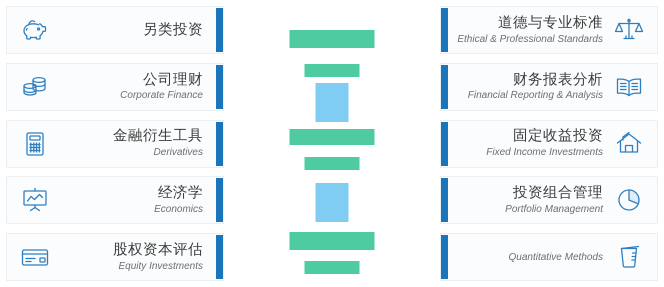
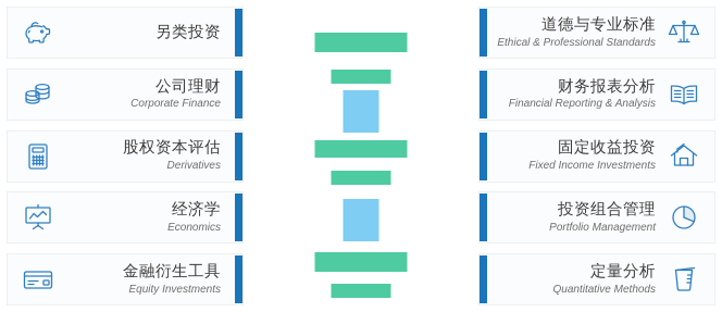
  另类投资
  公司理财
  Corporate Finance
- 金融衍生工具
+ 股权资本评估
  Derivatives
  经济学
  Economics
- 股权资本评估
+ 金融衍生工具
  Equity Investments
  道德与专业标准
  Ethical & Professional Standards
  财务报表分析
  Financial Reporting & Analysis
  固定收益投资
  Fixed Income Investments
  投资组合管理
  Portfolio Management
+ 定量分析
  Quantitative Methods
